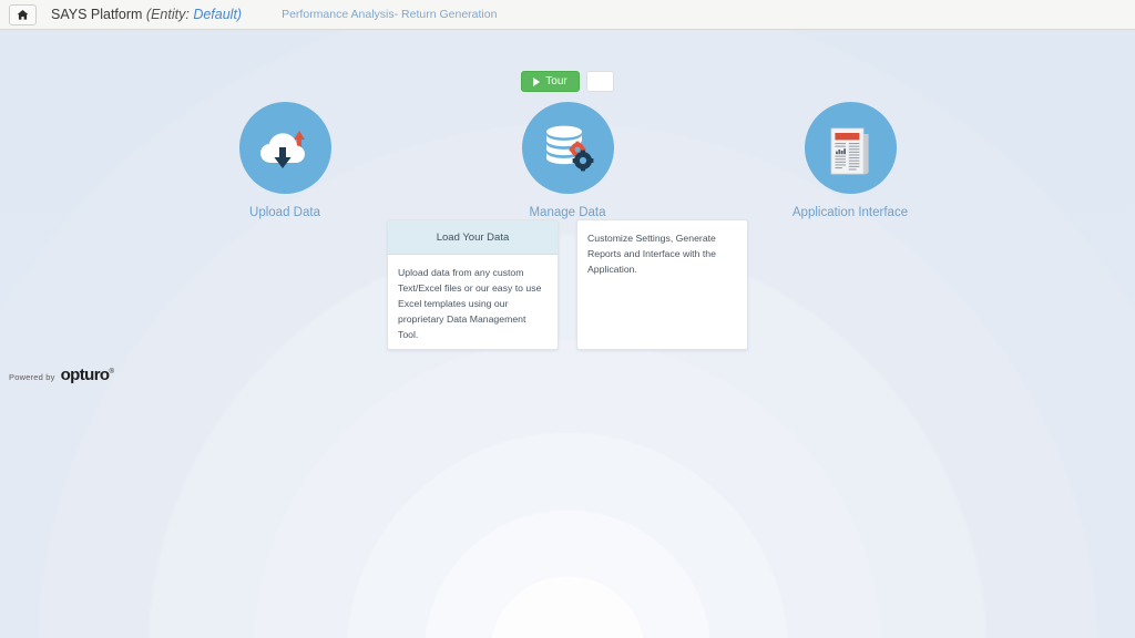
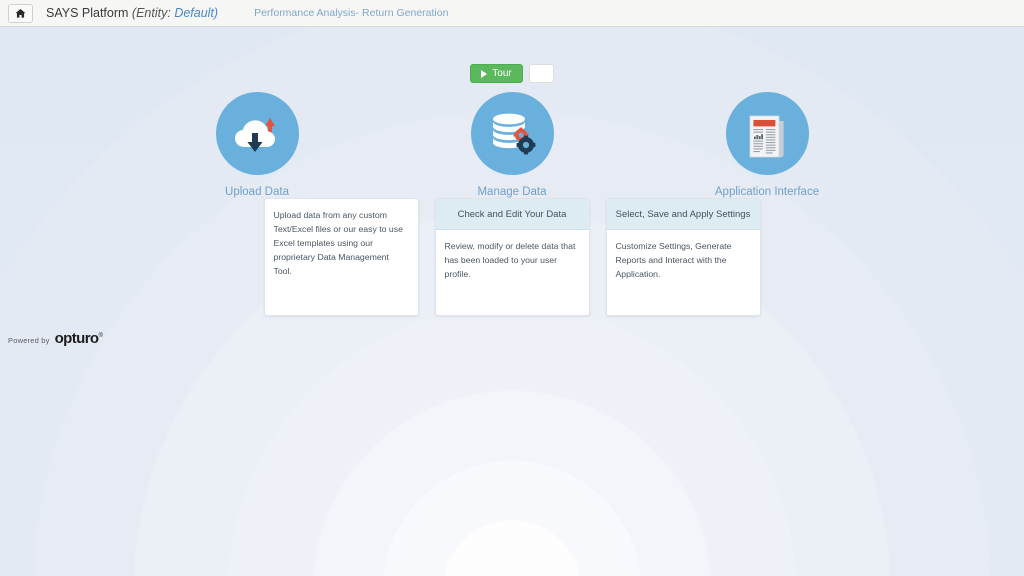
  SAYS Platform (Entity: Default)
  Performance Analysis- Return Generation
  Tour
  Upload Data
  Manage Data
  Application Interface
- Load Your Data
  Upload data from any custom Text/Excel files or our easy to use Excel templates using our proprietary Data Management Tool.
+ Check and Edit Your Data
+ Review, modify or delete data that has been loaded to your user profile.
+ Select, Save and Apply Settings
- Customize Settings, Generate Reports and Interface with the Application.
+ Customize Settings, Generate Reports and Interact with the Application.
  Powered by
  opturo
